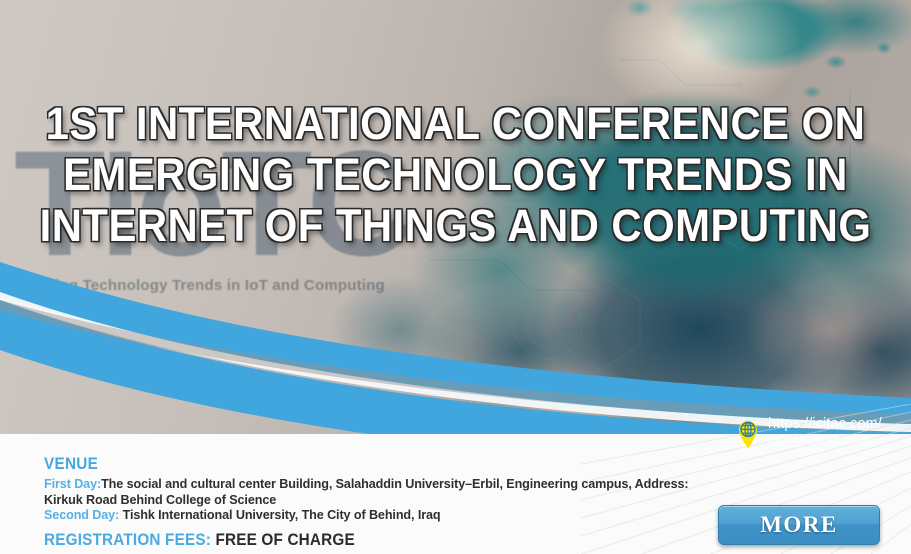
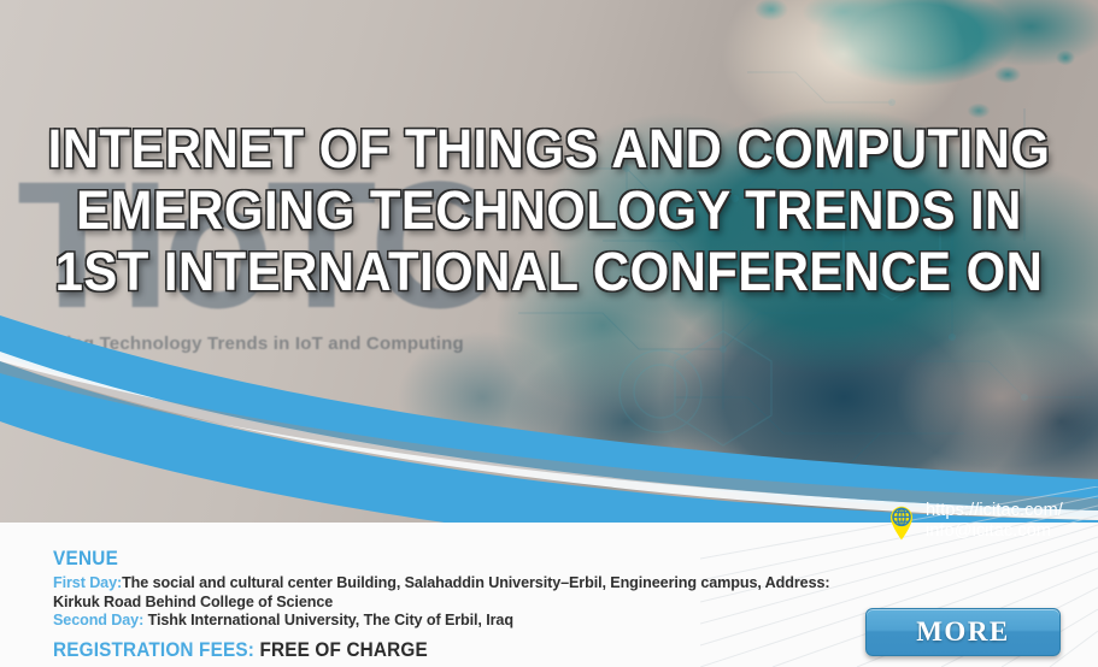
  TIoTC
  Technology Trends in IoT and Computing
- 1ST INTERNATIONAL CONFERENCE ON
+ INTERNET OF THINGS AND COMPUTING
  EMERGING TECHNOLOGY TRENDS IN
- INTERNET OF THINGS AND COMPUTING
+ 1ST INTERNATIONAL CONFERENCE ON
  https://icitac.com/
  info@icitac.com
  VENUE
  First Day:The social and cultural center Building, Salahaddin University–Erbil, Engineering campus, Address:
  Kirkuk Road Behind College of Science
- Second Day: Tishk International University, The City of Behind, Iraq
+ Second Day: Tishk International University, The City of Erbil, Iraq
  REGISTRATION FEES: FREE OF CHARGE
  MORE
